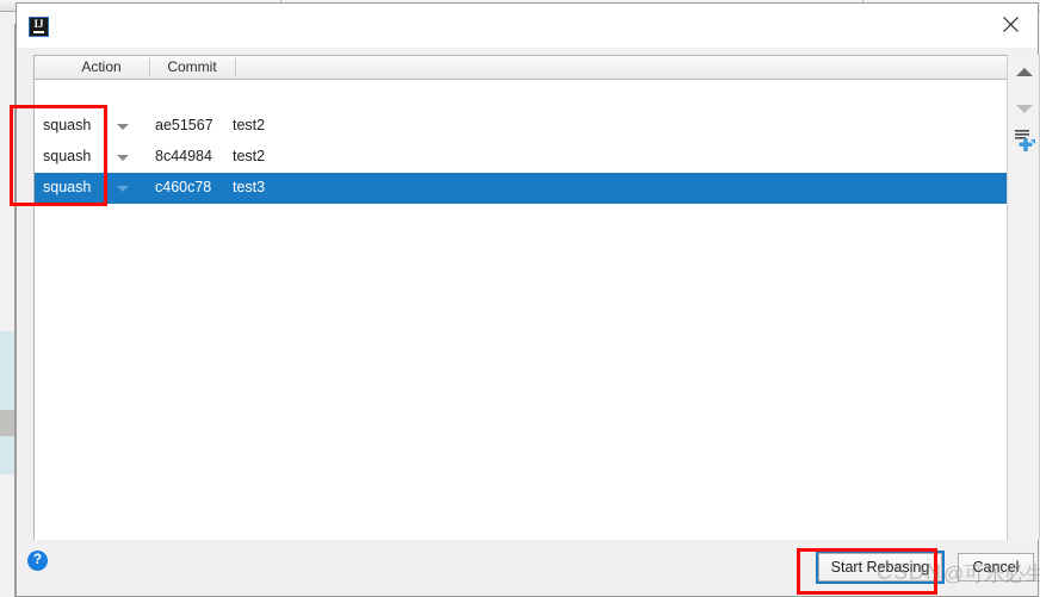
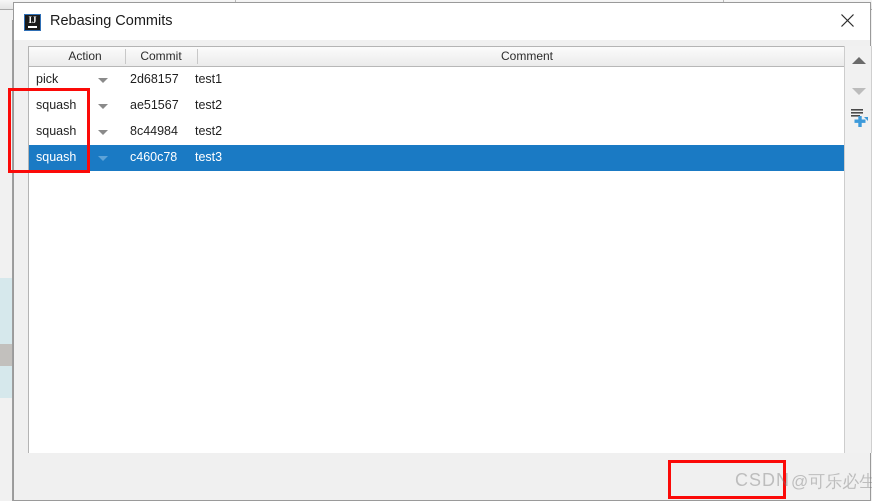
  IJ
+ Rebasing Commits
  Action
  Commit
+ Comment
+ pick
+ 2d68157
+ test1
  squash
  ae51567
  test2
  squash
  8c44984
  test2
  squash
  c460c78
  test3
- ?
- Start Rebasing
- Cancel
  CSDN
  @可乐必生
